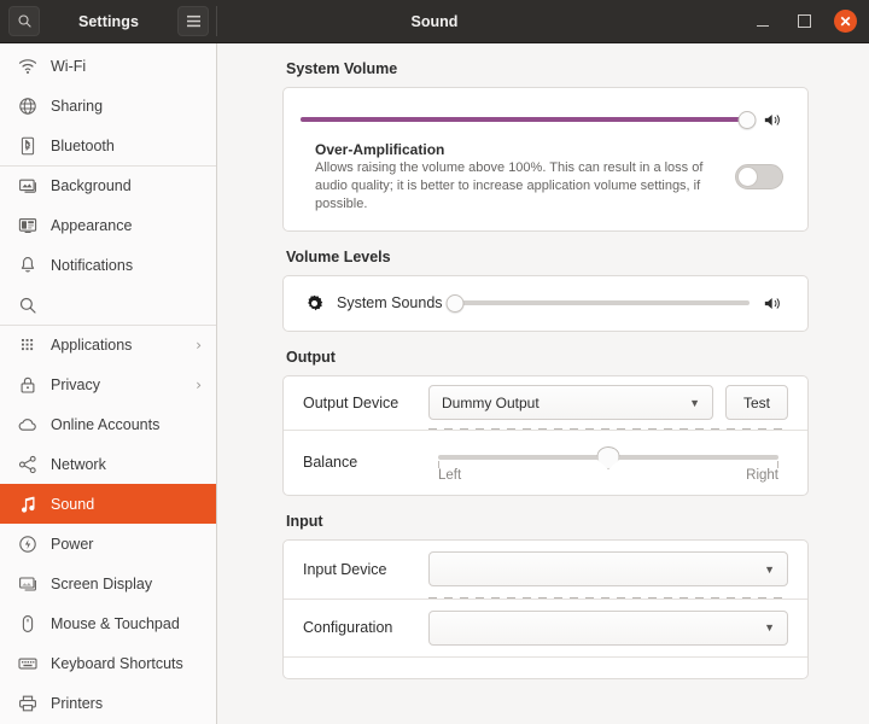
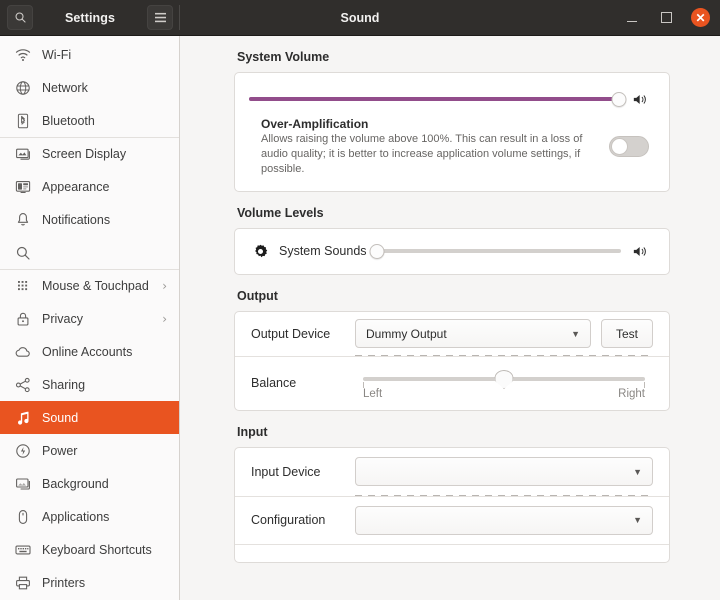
  Settings
  Sound
  ✕
  Wi-Fi
- Sharing
+ Network
  Bluetooth
- Background
+ Screen Display
  Appearance
  Notifications
- Applications
+ Mouse & Touchpad
  ›
  Privacy
  ›
  Online Accounts
- Network
+ Sharing
  Sound
  Power
- Screen Display
+ Background
- Mouse & Touchpad
+ Applications
  Keyboard Shortcuts
  Printers
  System Volume
  Over-Amplification
  Allows raising the volume above 100%. This can result in a loss of audio quality; it is better to increase application volume settings, if possible.
  Volume Levels
  System Sounds
  Output
  Output Device
  Dummy Output
  ▼
  Test
  Balance
  Left
  Right
  Input
  Input Device
  ▼
  Configuration
  ▼
